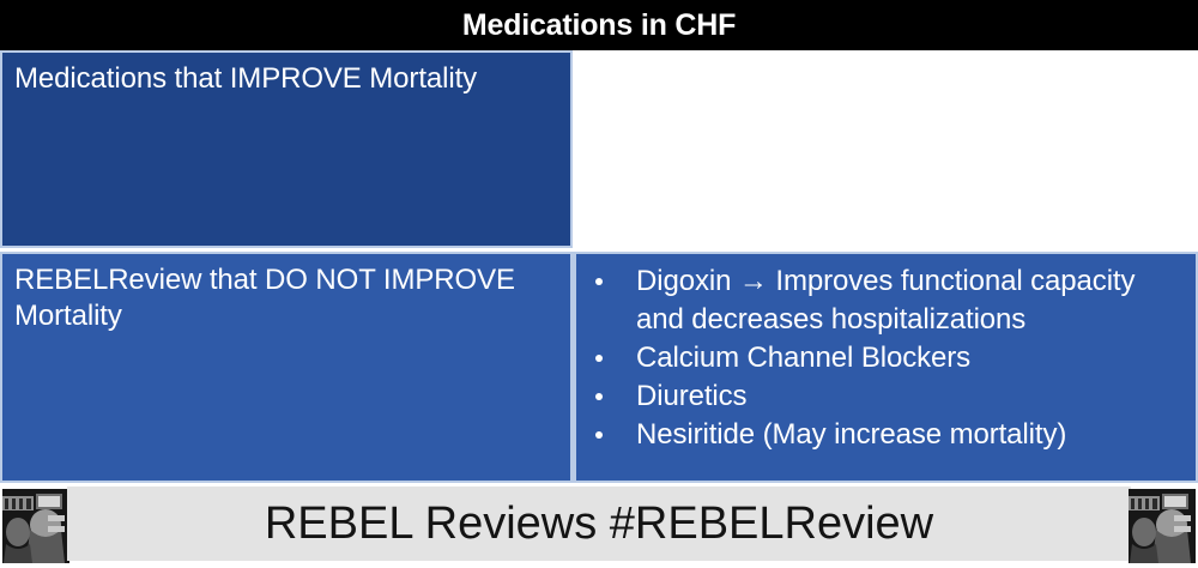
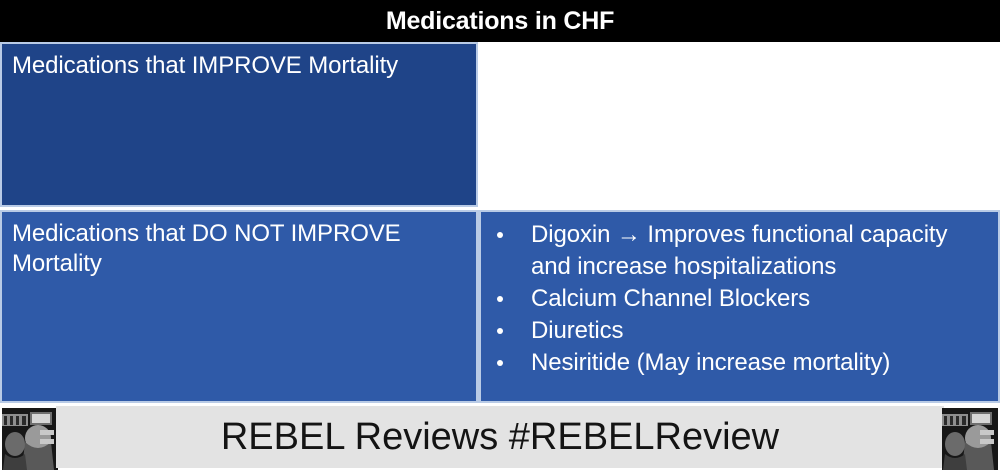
  Medications in CHF
  Medications that IMPROVE Mortality
- REBELReview that DO NOT IMPROVE Mortality
+ Medications that DO NOT IMPROVE Mortality
- Digoxin → Improves functional capacity and decreases hospitalizations
+ Digoxin → Improves functional capacity and increase hospitalizations
  Calcium Channel Blockers
  Diuretics
  Nesiritide (May increase mortality)
  REBEL Reviews #REBELReview
